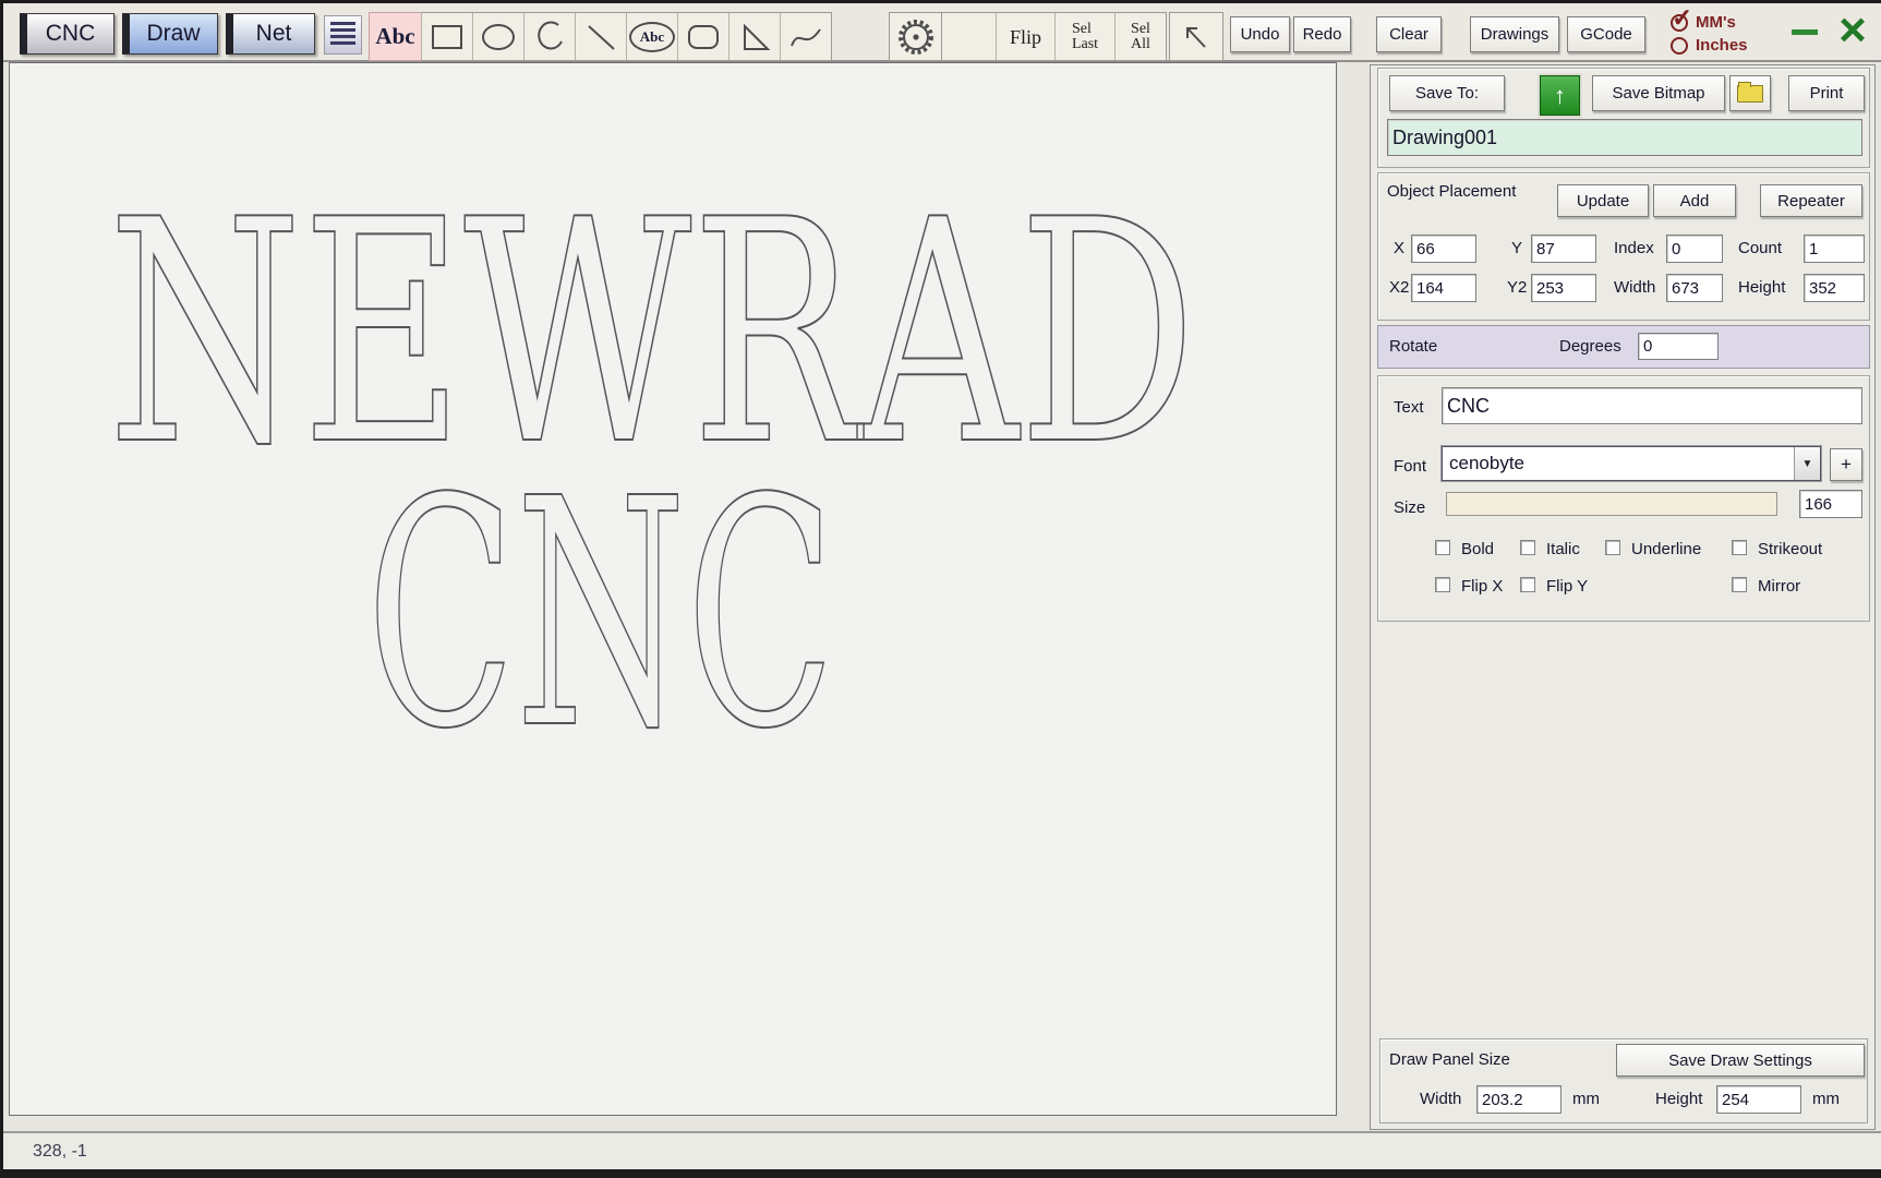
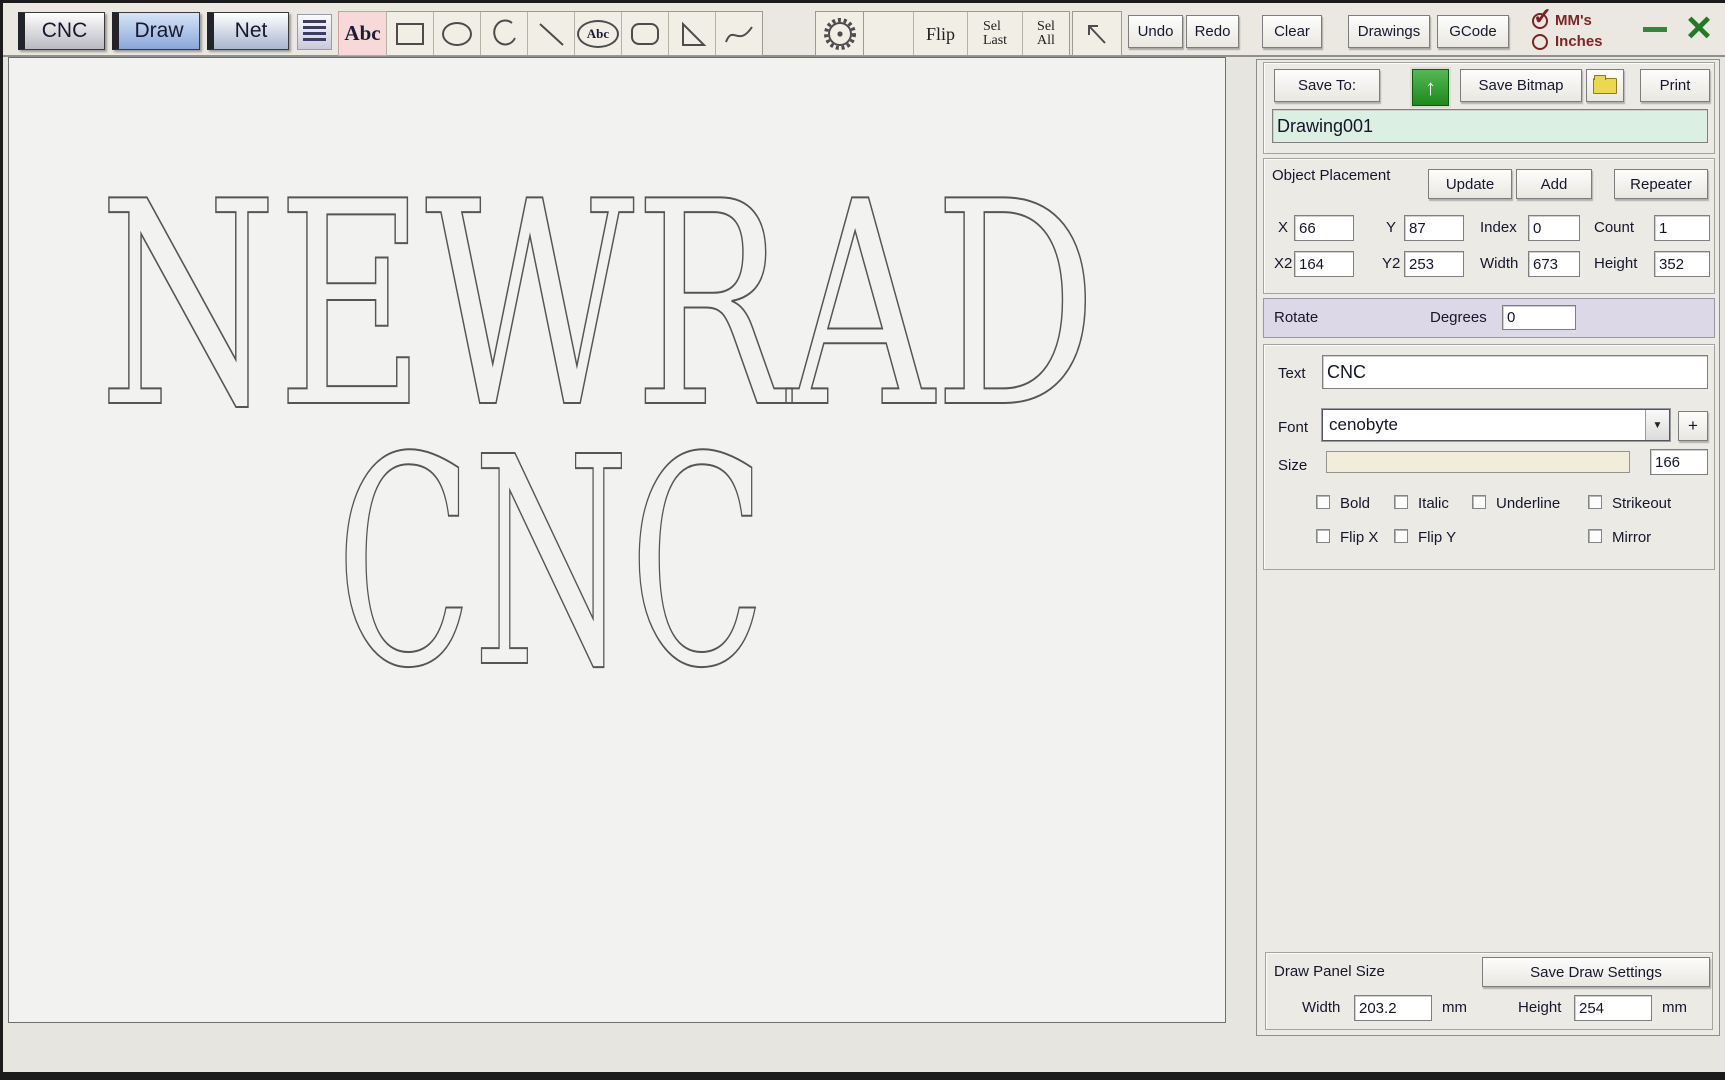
  CNC
  Draw
  Net
  Abc
  Abc
  Flip
  Sel
  Last
  Sel
  All
  Undo
  Redo
  Clear
  Drawings
  GCode
  MM's
  ✓
  Inches
  ×
  NEWRAD
  CNC
  Save To:
  ↑
  Save Bitmap
  Print
  Drawing001
  Object Placement
  Update
  Add
  Repeater
  X
  66
  Y
  87
  Index
  0
  Count
  1
  X2
  164
  Y2
  253
  Width
  673
  Height
  352
  Rotate
  Degrees
  0
  Text
  CNC
  Font
  cenobyte
  ▼
  +
  Size
  166
  Bold
  Italic
  Underline
  Strikeout
  Flip X
  Flip Y
  Mirror
  Draw Panel Size
  Save Draw Settings
  Width
  203.2
  mm
  Height
  254
  mm
- 328, -1
